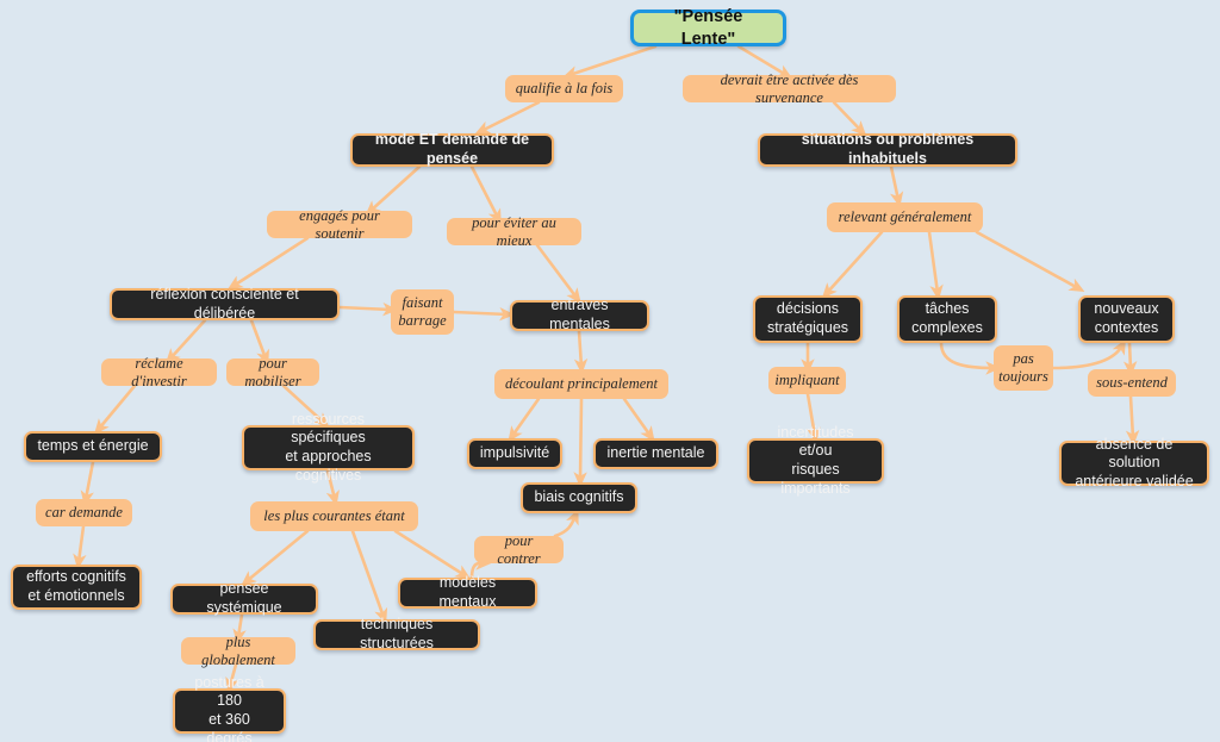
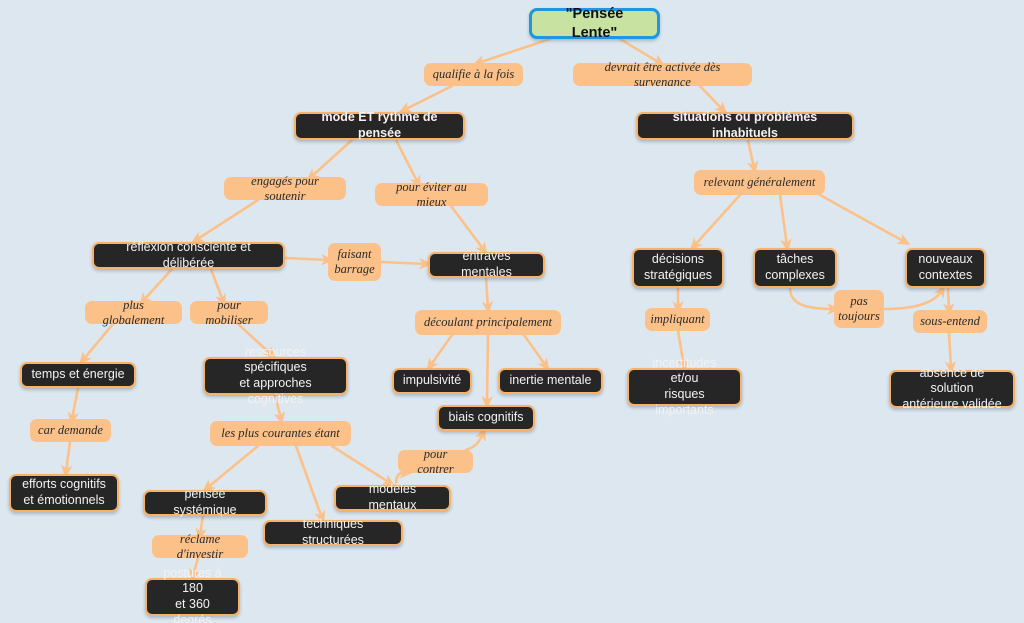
  "Pensée Lente"
- mode ET demande de pensée
+ mode ET rythme de pensée
  situations ou problèmes inhabituels
  réflexion consciente et délibérée
  entraves mentales
  décisions
  stratégiques
  tâches
  complexes
  nouveaux
  contextes
  temps et énergie
  ressources spécifiques
  et approches cognitives
  impulsivité
  inertie mentale
  incertitudes et/ou
  risques importants
  absence de solution
  antérieure validée
  efforts cognitifs
  et émotionnels
  biais cognitifs
  pensée systémique
  modèles mentaux
  techniques structurées
  postures à 180
  et 360 degrés
  qualifie à la fois
  devrait être activée dès survenance
  engagés pour soutenir
  pour éviter au mieux
  relevant généralement
  faisant
  barrage
- réclame d'investir
+ plus globalement
  pour mobiliser
  découlant principalement
  impliquant
  pas
  toujours
  sous-entend
  car demande
  les plus courantes étant
  pour contrer
- plus globalement
+ réclame d'investir
